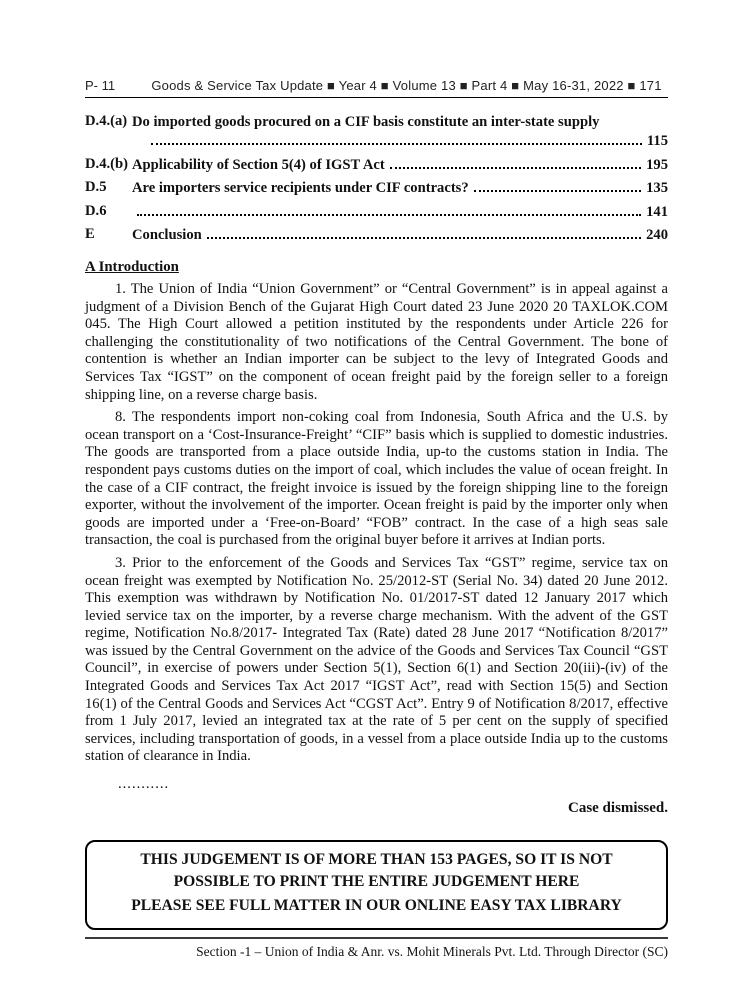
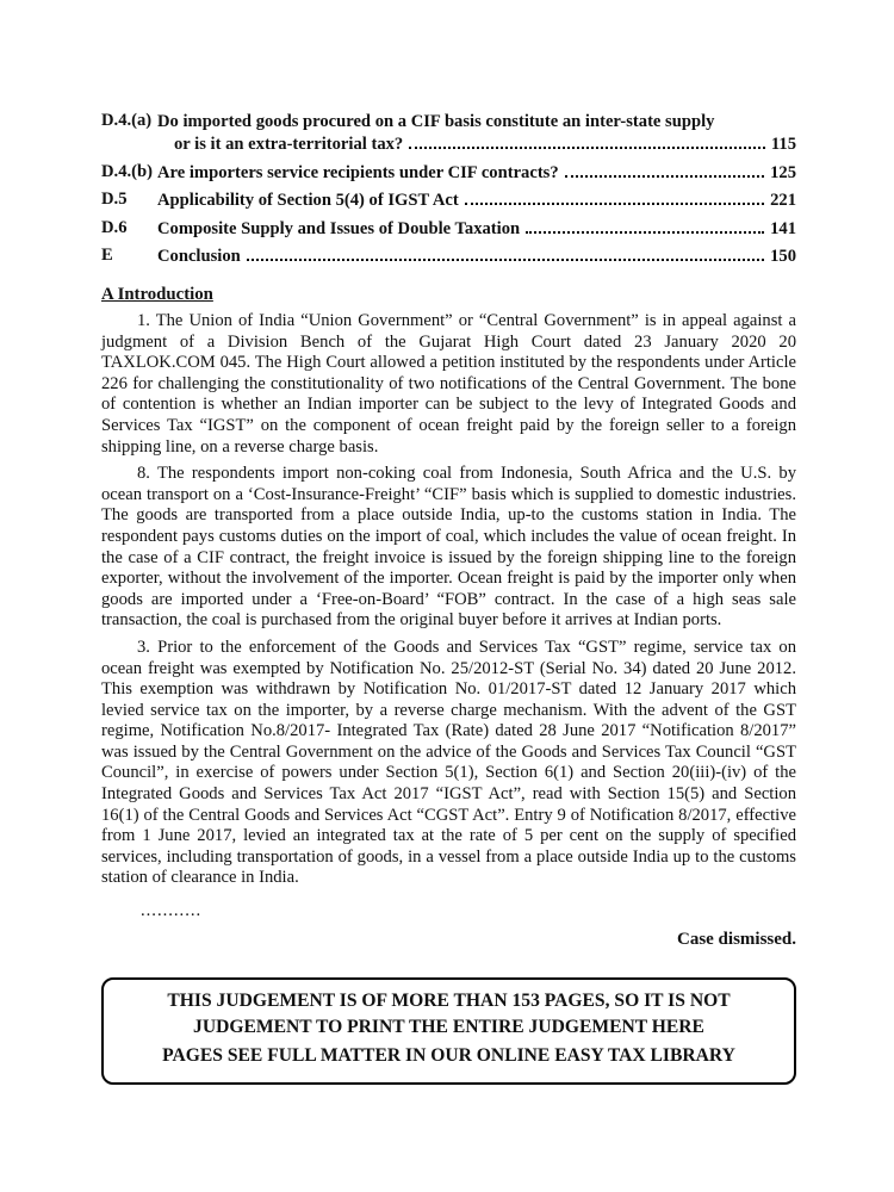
- P- 11
- Goods & Service Tax Update ■ Year 4 ■ Volume 13 ■ Part 4 ■ May 16-31, 2022 ■ 171
  D.4.(a)
  Do imported goods procured on a CIF basis constitute an inter-state supply
+ or is it an extra-territorial tax?
  115
  D.4.(b)
- Applicability of Section 5(4) of IGST Act
+ Are importers service recipients under CIF contracts?
- 195
+ 125
  D.5
- Are importers service recipients under CIF contracts?
+ Applicability of Section 5(4) of IGST Act
- 135
+ 221
  D.6
+ Composite Supply and Issues of Double Taxation
  141
  E
  Conclusion
- 240
+ 150
  A Introduction
- 1. The Union of India “Union Government” or “Central Government” is in appeal against a judgment of a Division Bench of the Gujarat High Court dated 23 June 2020 20 TAXLOK.COM 045. The High Court allowed a petition instituted by the respondents under Article 226 for challenging the constitutionality of two notifications of the Central Government. The bone of contention is whether an Indian importer can be subject to the levy of Integrated Goods and Services Tax “IGST” on the component of ocean freight paid by the foreign seller to a foreign shipping line, on a reverse charge basis.
+ 1. The Union of India “Union Government” or “Central Government” is in appeal against a judgment of a Division Bench of the Gujarat High Court dated 23 January 2020 20 TAXLOK.COM 045. The High Court allowed a petition instituted by the respondents under Article 226 for challenging the constitutionality of two notifications of the Central Government. The bone of contention is whether an Indian importer can be subject to the levy of Integrated Goods and Services Tax “IGST” on the component of ocean freight paid by the foreign seller to a foreign shipping line, on a reverse charge basis.
  8. The respondents import non-coking coal from Indonesia, South Africa and the U.S. by ocean transport on a ‘Cost-Insurance-Freight’ “CIF” basis which is supplied to domestic industries. The goods are transported from a place outside India, up-to the customs station in India. The respondent pays customs duties on the import of coal, which includes the value of ocean freight. In the case of a CIF contract, the freight invoice is issued by the foreign shipping line to the foreign exporter, without the involvement of the importer. Ocean freight is paid by the importer only when goods are imported under a ‘Free-on-Board’ “FOB” contract. In the case of a high seas sale transaction, the coal is purchased from the original buyer before it arrives at Indian ports.
- 3. Prior to the enforcement of the Goods and Services Tax “GST” regime, service tax on ocean freight was exempted by Notification No. 25/2012-ST (Serial No. 34) dated 20 June 2012. This exemption was withdrawn by Notification No. 01/2017-ST dated 12 January 2017 which levied service tax on the importer, by a reverse charge mechanism. With the advent of the GST regime, Notification No.8/2017- Integrated Tax (Rate) dated 28 June 2017 “Notification 8/2017” was issued by the Central Government on the advice of the Goods and Services Tax Council “GST Council”, in exercise of powers under Section 5(1), Section 6(1) and Section 20(iii)-(iv) of the Integrated Goods and Services Tax Act 2017 “IGST Act”, read with Section 15(5) and Section 16(1) of the Central Goods and Services Act “CGST Act”. Entry 9 of Notification 8/2017, effective from 1 July 2017, levied an integrated tax at the rate of 5 per cent on the supply of specified services, including transportation of goods, in a vessel from a place outside India up to the customs station of clearance in India.
+ 3. Prior to the enforcement of the Goods and Services Tax “GST” regime, service tax on ocean freight was exempted by Notification No. 25/2012-ST (Serial No. 34) dated 20 June 2012. This exemption was withdrawn by Notification No. 01/2017-ST dated 12 January 2017 which levied service tax on the importer, by a reverse charge mechanism. With the advent of the GST regime, Notification No.8/2017- Integrated Tax (Rate) dated 28 June 2017 “Notification 8/2017” was issued by the Central Government on the advice of the Goods and Services Tax Council “GST Council”, in exercise of powers under Section 5(1), Section 6(1) and Section 20(iii)-(iv) of the Integrated Goods and Services Tax Act 2017 “IGST Act”, read with Section 15(5) and Section 16(1) of the Central Goods and Services Act “CGST Act”. Entry 9 of Notification 8/2017, effective from 1 June 2017, levied an integrated tax at the rate of 5 per cent on the supply of specified services, including transportation of goods, in a vessel from a place outside India up to the customs station of clearance in India.
  ...........
  Case dismissed.
  THIS JUDGEMENT IS OF MORE THAN 153 PAGES, SO IT IS NOT
- POSSIBLE TO PRINT THE ENTIRE JUDGEMENT HERE
+ JUDGEMENT TO PRINT THE ENTIRE JUDGEMENT HERE
- PLEASE SEE FULL MATTER IN OUR ONLINE EASY TAX LIBRARY
+ PAGES SEE FULL MATTER IN OUR ONLINE EASY TAX LIBRARY
- Section -1 – Union of India & Anr. vs. Mohit Minerals Pvt. Ltd. Through Director (SC)
